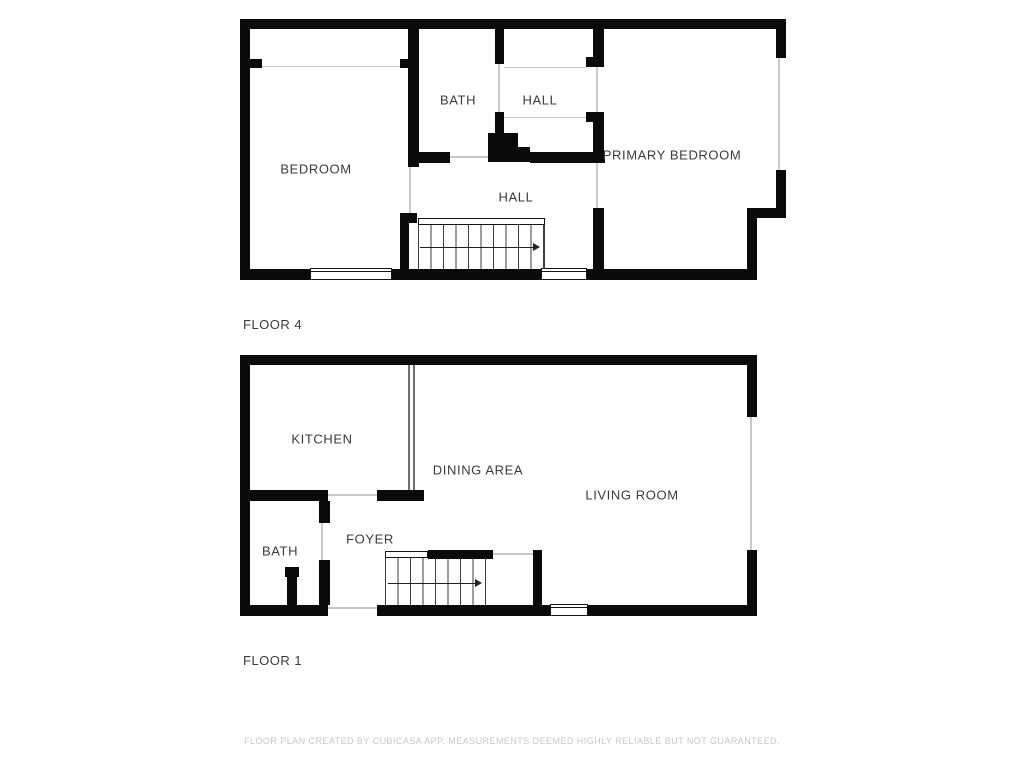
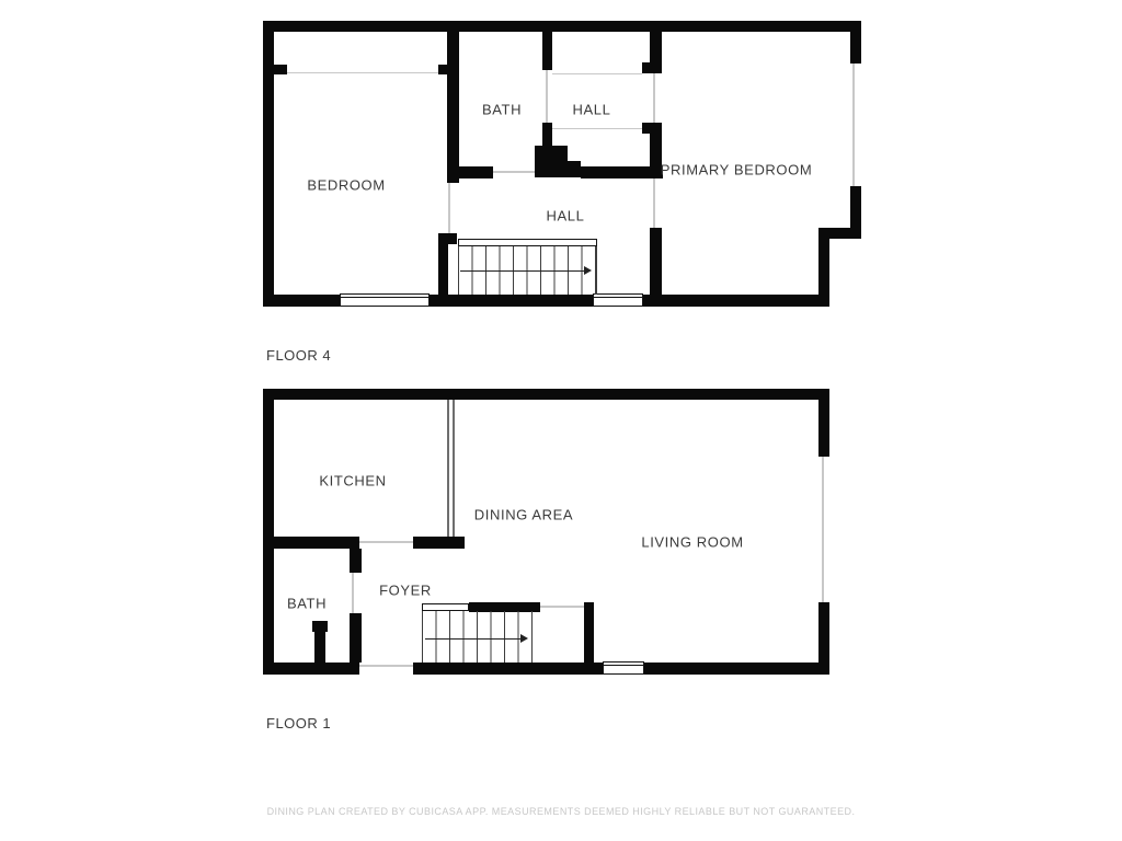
  BEDROOM
  BATH
  HALL
  PRIMARY BEDROOM
  HALL
  FLOOR 4
  KITCHEN
  DINING AREA
  LIVING ROOM
  BATH
  FOYER
  FLOOR 1
- FLOOR PLAN CREATED BY CUBICASA APP. MEASUREMENTS DEEMED HIGHLY RELIABLE BUT NOT GUARANTEED.
+ DINING PLAN CREATED BY CUBICASA APP. MEASUREMENTS DEEMED HIGHLY RELIABLE BUT NOT GUARANTEED.
